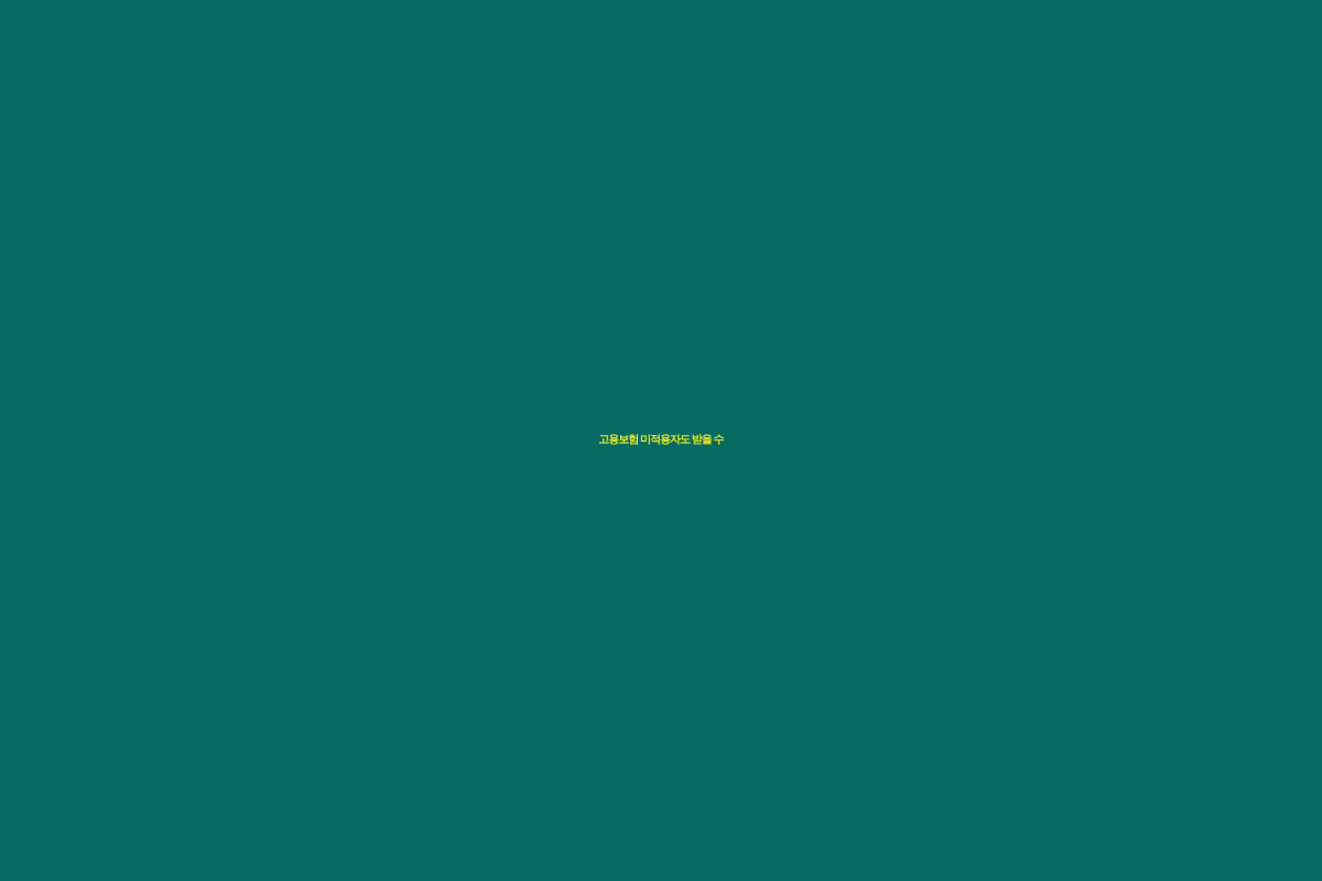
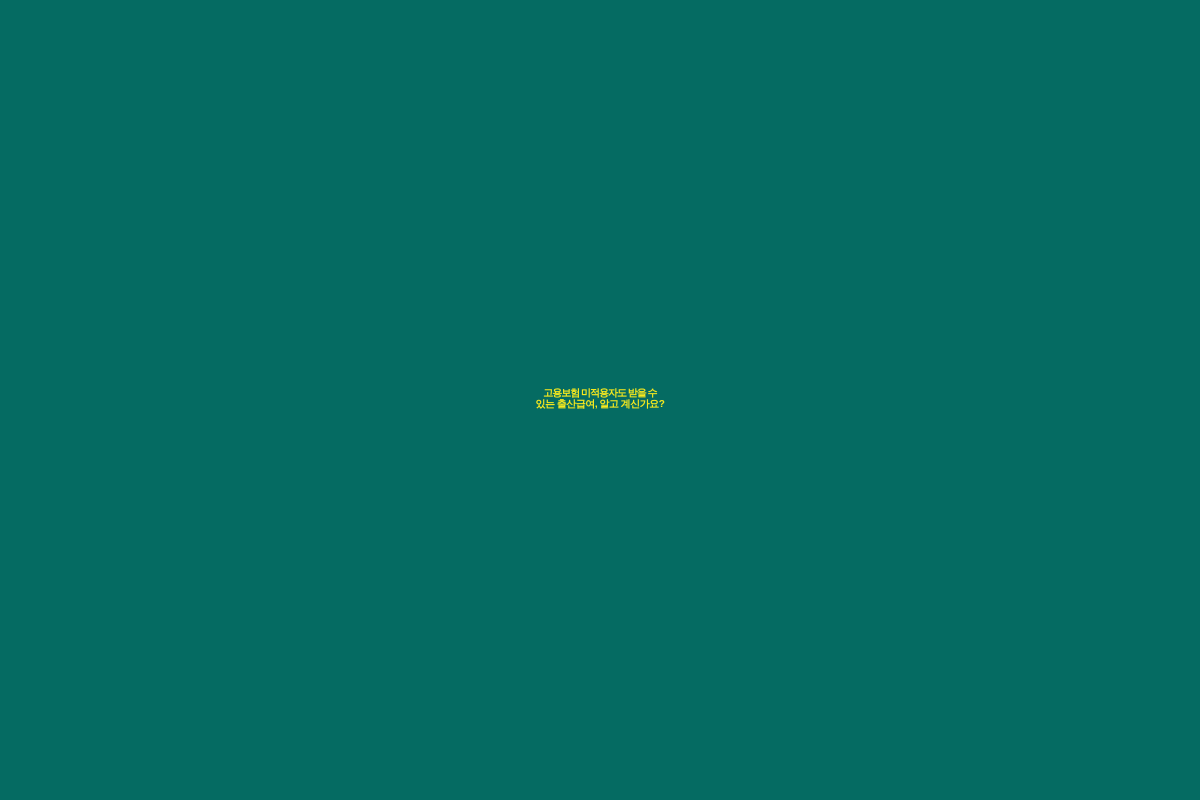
  고용보험 미적용자도 받을 수
+ 있는 출산급여, 알고 계신가요?
